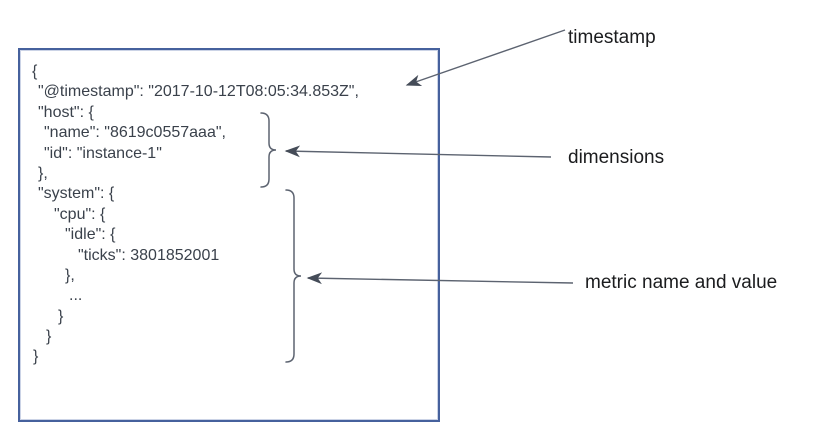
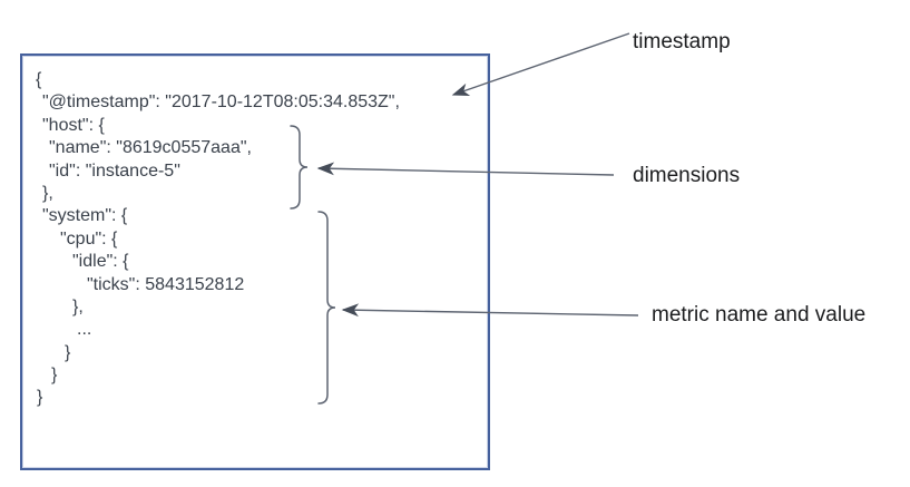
  {
  "@timestamp": "2017-10-12T08:05:34.853Z",
  "host": {
  "name": "8619c0557aaa",
- "id": "instance-1"
+ "id": "instance-5"
  },
  "system": {
  "cpu": {
  "idle": {
- "ticks": 3801852001
+ "ticks": 5843152812
  },
  ...
  }
  }
  }
  timestamp
  dimensions
  metric name and value
